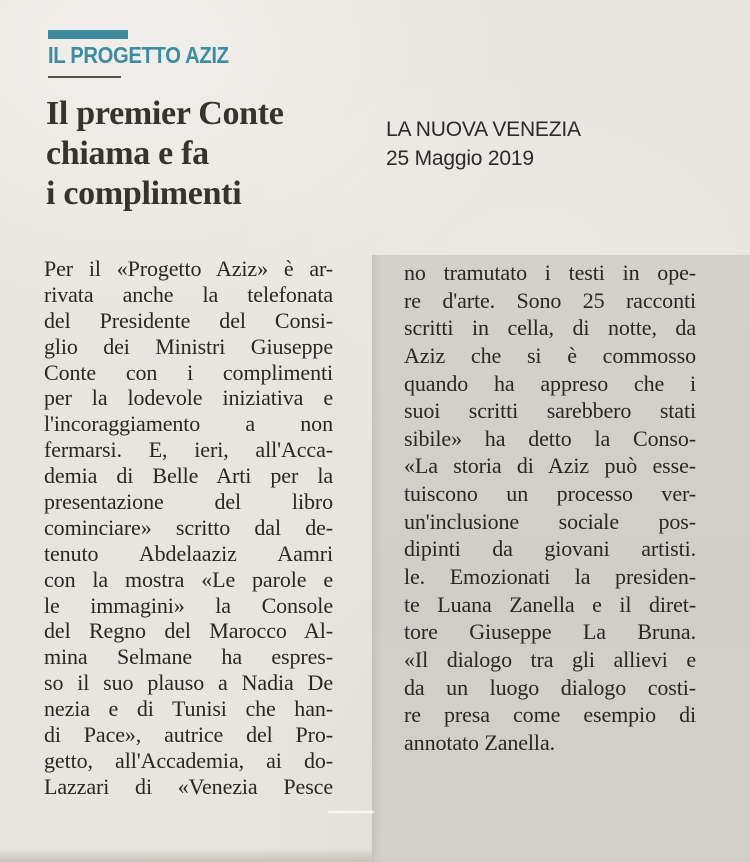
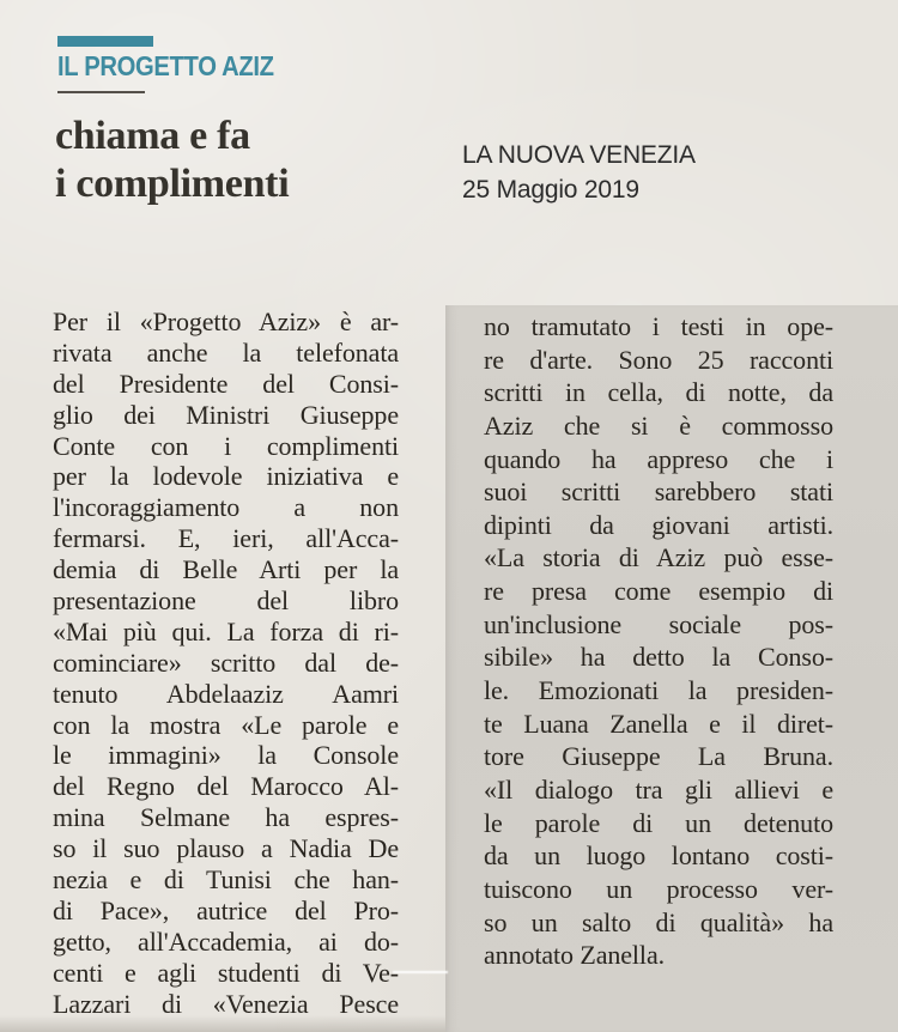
  IL PROGETTO AZIZ
- Il premier Conte
  chiama e fa
  i complimenti
  LA NUOVA VENEZIA
  25 Maggio 2019
  Per il «Progetto Aziz» è ar-
  rivata anche la telefonata
  del Presidente del Consi-
  glio dei Ministri Giuseppe
  Conte con i complimenti
  per la lodevole iniziativa e
  l'incoraggiamento a non
  fermarsi. E, ieri, all'Acca-
  demia di Belle Arti per la
  presentazione del libro
+ «Mai più qui. La forza di ri-
  cominciare» scritto dal de-
  tenuto Abdelaaziz Aamri
  con la mostra «Le parole e
  le immagini» la Console
  del Regno del Marocco Al-
  mina Selmane ha espres-
  so il suo plauso a Nadia De
  nezia e di Tunisi che han-
  di Pace», autrice del Pro-
  getto, all'Accademia, ai do-
+ centi e agli studenti di Ve-
  Lazzari di «Venezia Pesce
  no tramutato i testi in ope-
  re d'arte. Sono 25 racconti
  scritti in cella, di notte, da
  Aziz che si è commosso
  quando ha appreso che i
  suoi scritti sarebbero stati
- sibile» ha detto la Conso-
+ dipinti da giovani artisti.
  «La storia di Aziz può esse-
- tuiscono un processo ver-
+ re presa come esempio di
  un'inclusione sociale pos-
- dipinti da giovani artisti.
+ sibile» ha detto la Conso-
  le. Emozionati la presiden-
  te Luana Zanella e il diret-
  tore Giuseppe La Bruna.
  «Il dialogo tra gli allievi e
+ le parole di un detenuto
- da un luogo dialogo costi-
+ da un luogo lontano costi-
- re presa come esempio di
+ tuiscono un processo ver-
+ so un salto di qualità» ha
  annotato Zanella.
